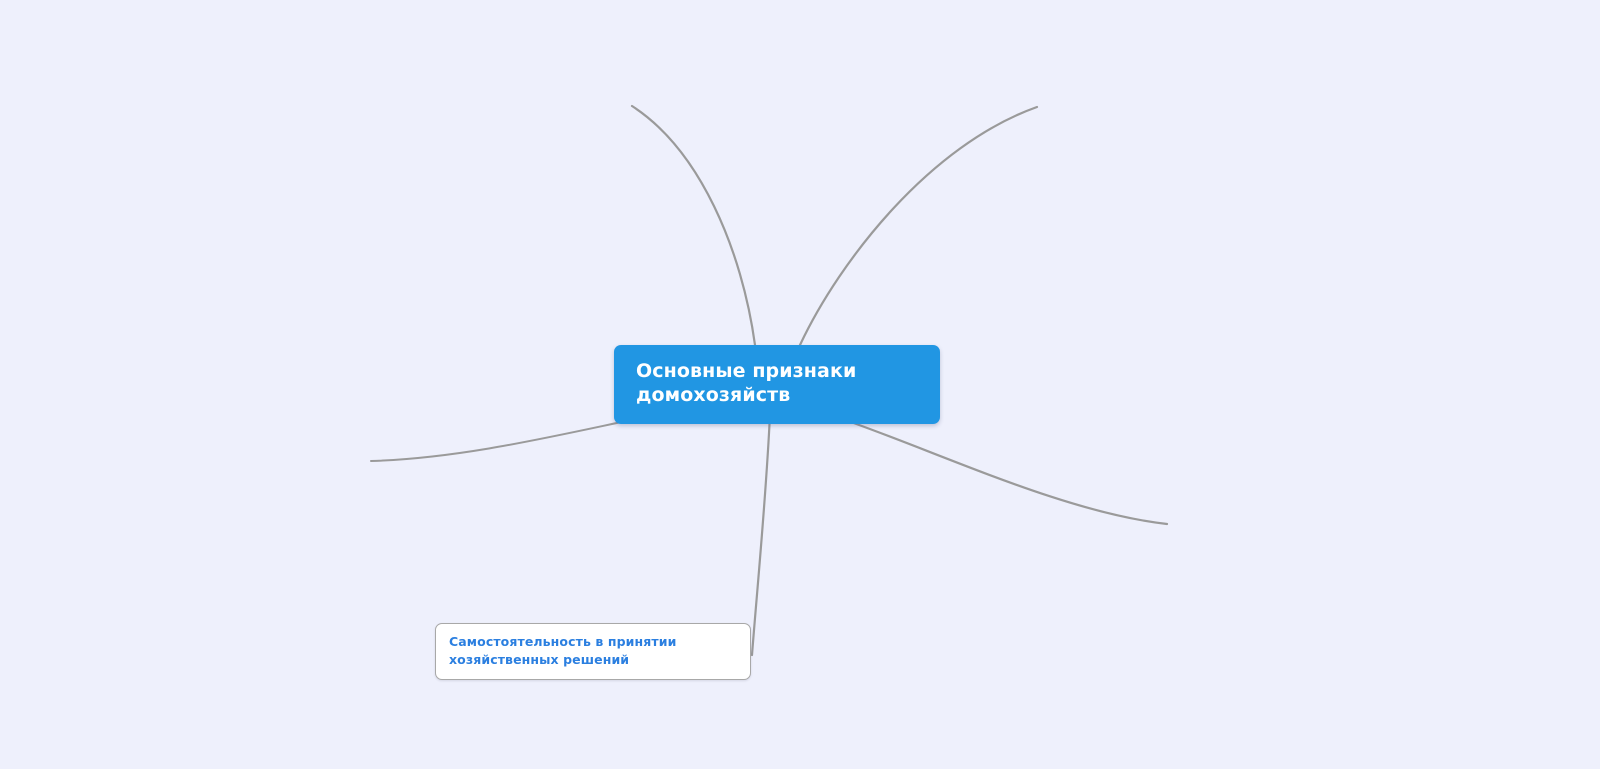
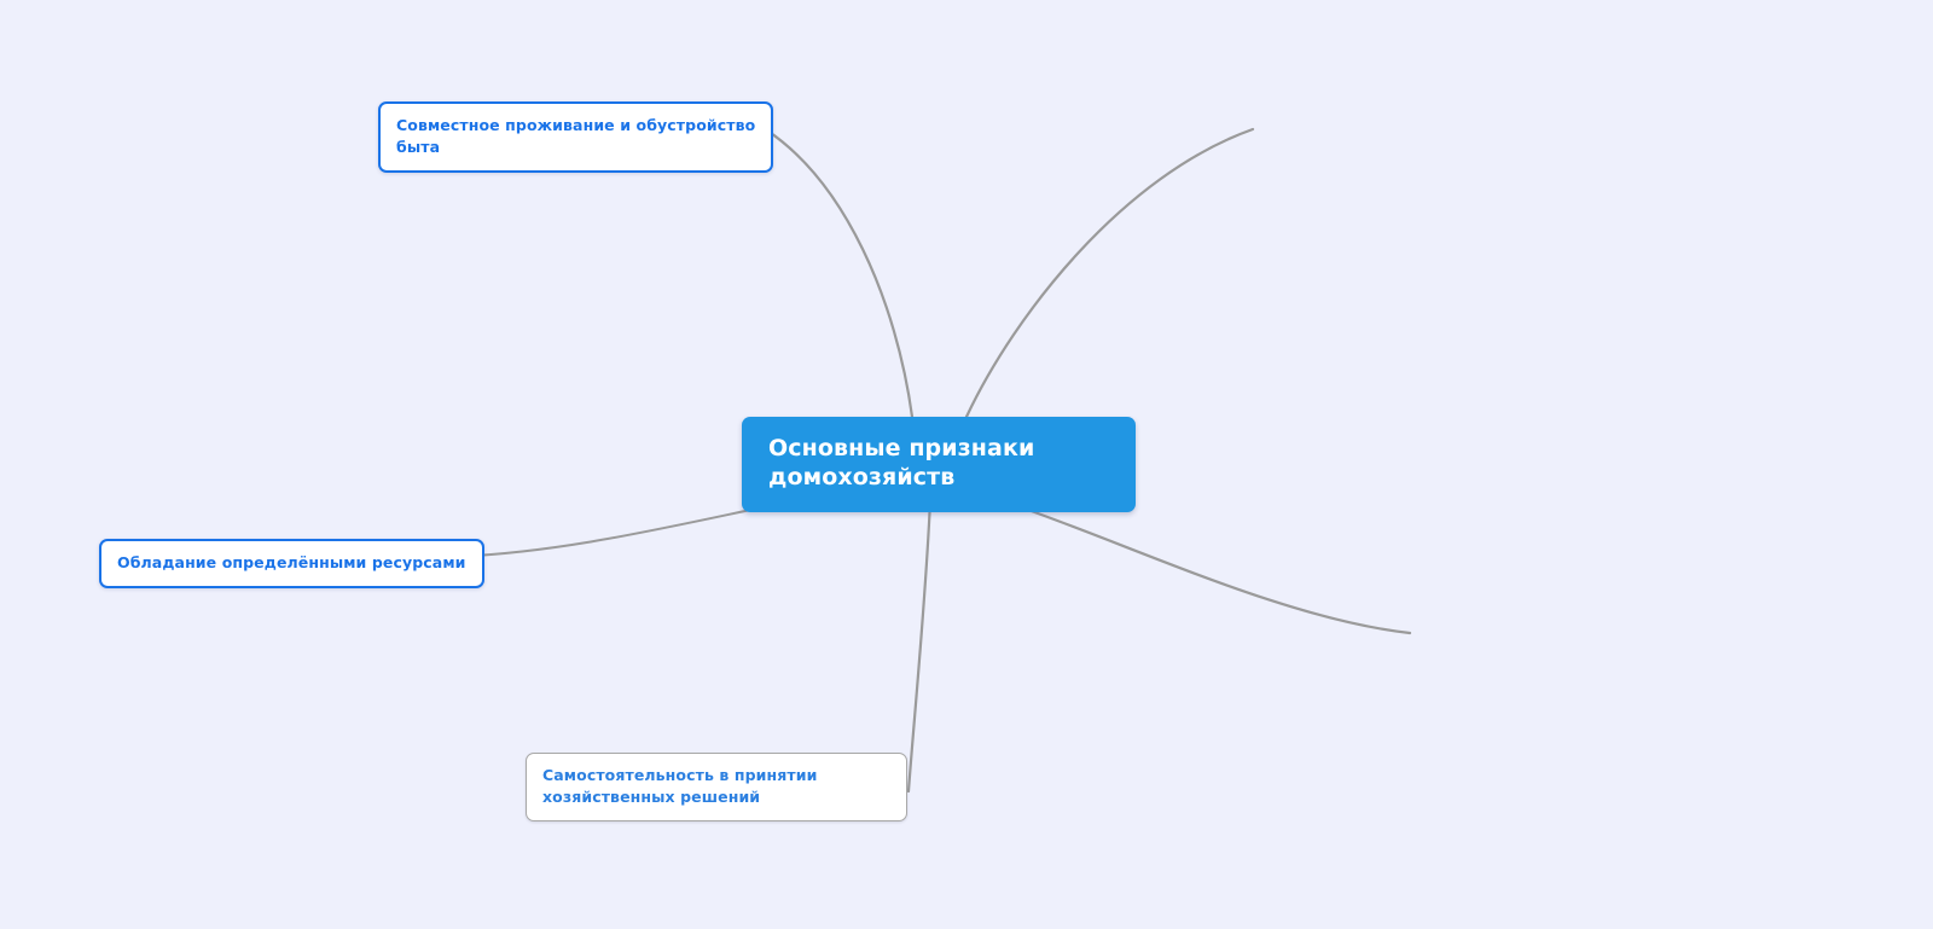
  Основные признаки
  домохозяйств
+ Совместное проживание и обустройство
+ быта
+ Обладание определёнными ресурсами
  Самостоятельность в принятии
  хозяйственных решений
